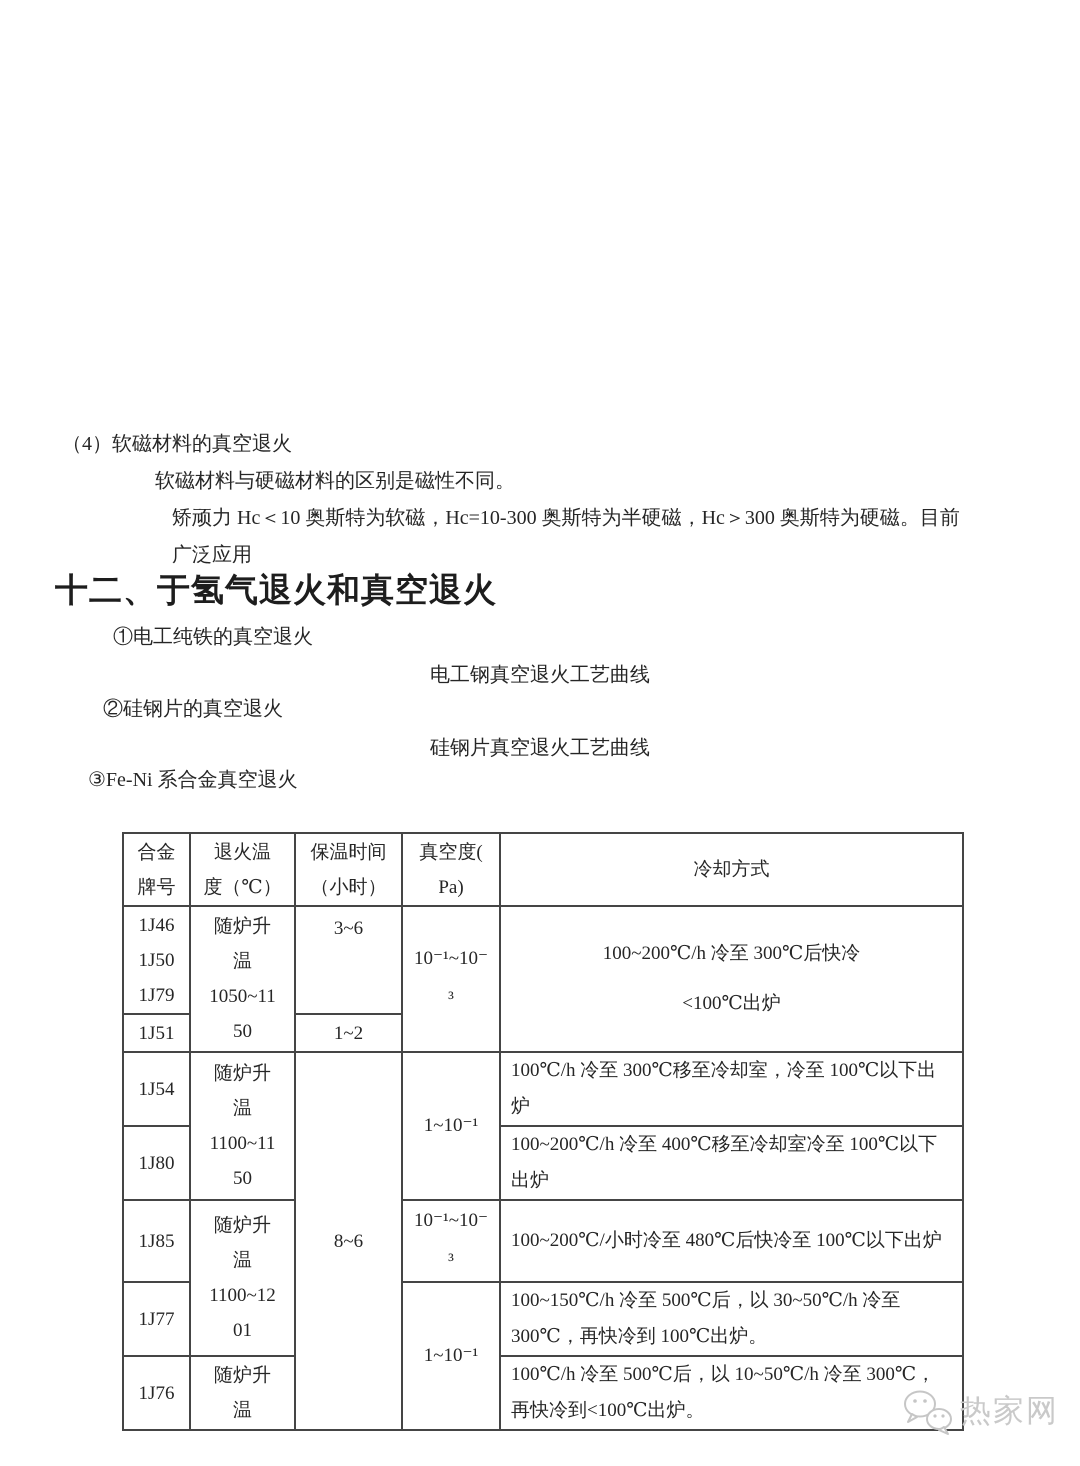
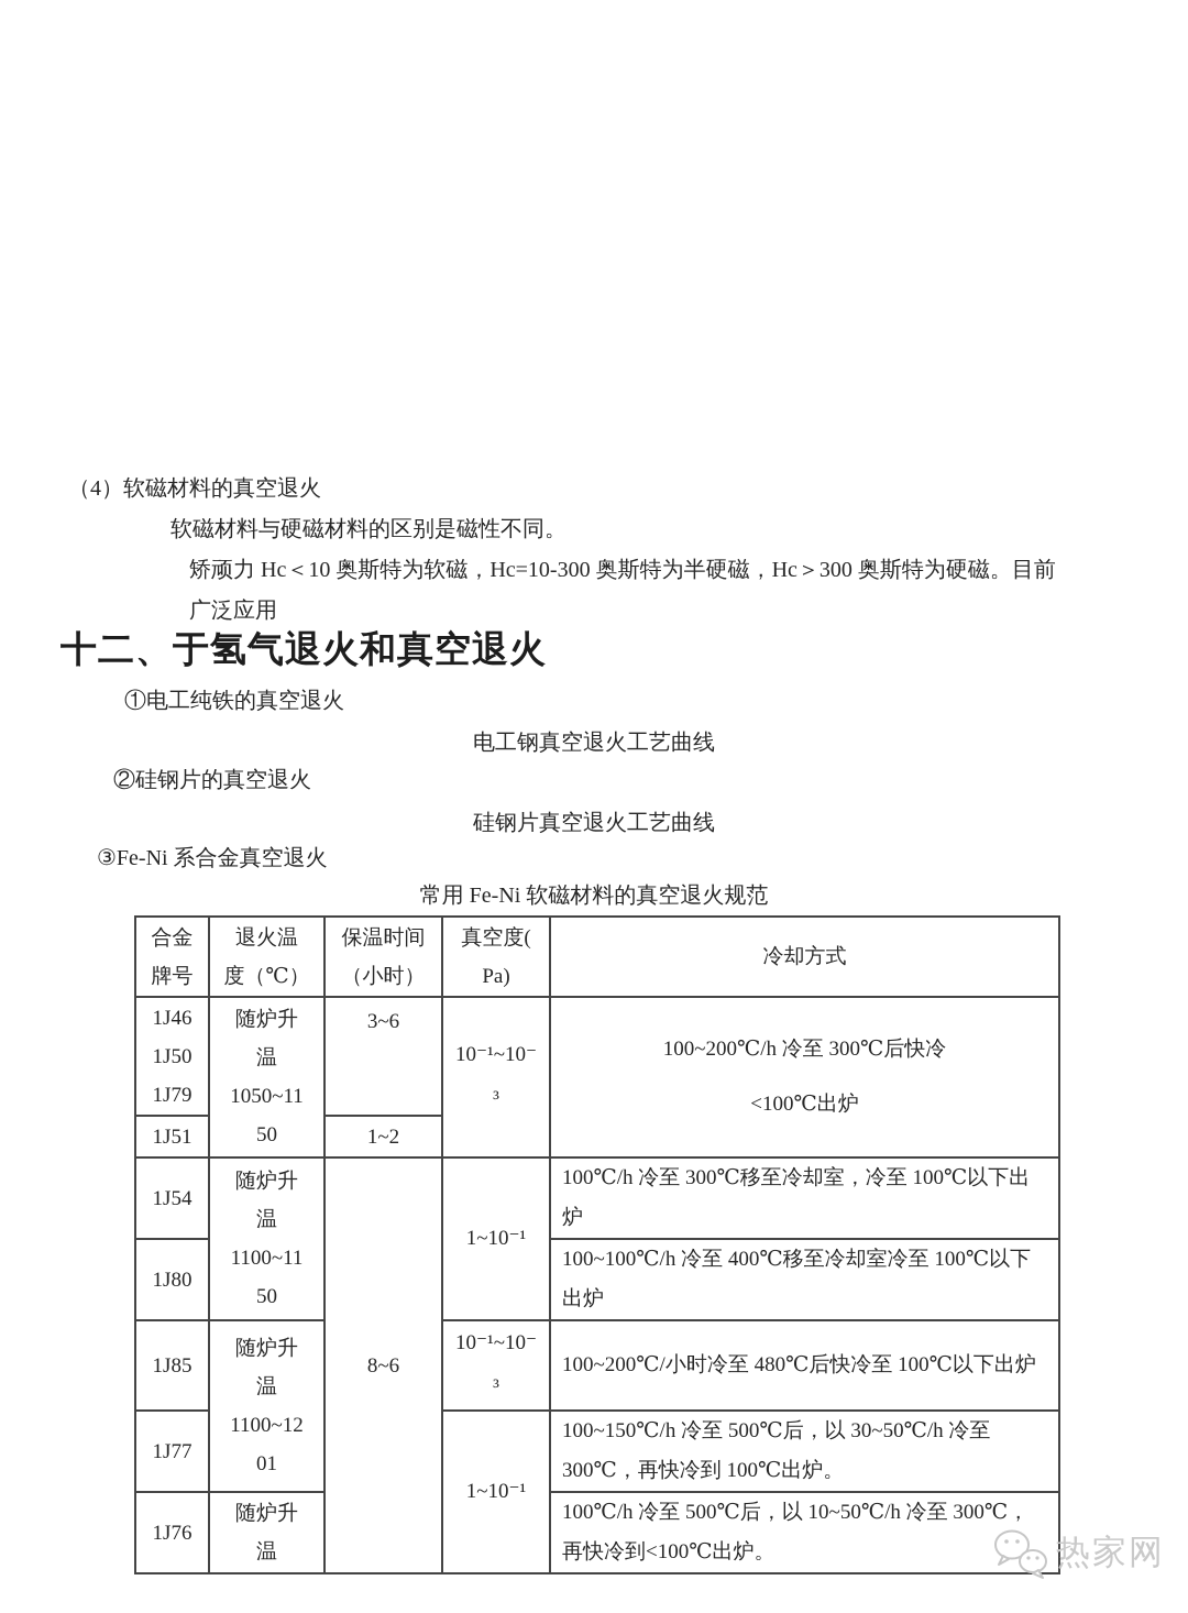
  （4）软磁材料的真空退火
  软磁材料与硬磁材料的区别是磁性不同。
  矫顽力 Hc＜10 奥斯特为软磁，Hc=10-300 奥斯特为半硬磁，Hc＞300 奥斯特为硬磁。目前
  广泛应用
  十二、于氢气退火和真空退火
  ①电工纯铁的真空退火
  电工钢真空退火工艺曲线
  ②硅钢片的真空退火
  硅钢片真空退火工艺曲线
  ③Fe-Ni 系合金真空退火
+ 常用 Fe-Ni 软磁材料的真空退火规范
  合金 牌号	退火温 度（℃）	保温时间 （小时）	真空度( Pa)	冷却方式
  1J46 1J50 1J79	随炉升 温 1050~11 50	3~6	10⁻¹~10⁻ ³	100~200℃/h 冷至 300℃后快冷 <100℃出炉
  1J51	1~2
  1J54	随炉升 温 1100~11 50	8~6	1~10⁻¹	100℃/h 冷至 300℃移至冷却室，冷至 100℃以下出炉
- 1J80	100~200℃/h 冷至 400℃移至冷却室冷至 100℃以下出炉
+ 1J80	100~100℃/h 冷至 400℃移至冷却室冷至 100℃以下出炉
  1J85	随炉升 温 1100~12 01	10⁻¹~10⁻ ³	100~200℃/小时冷至 480℃后快冷至 100℃以下出炉
  1J77	1~10⁻¹	100~150℃/h 冷至 500℃后，以 30~50℃/h 冷至 300℃，再快冷到 100℃出炉。
  1J76	随炉升 温	100℃/h 冷至 500℃后，以 10~50℃/h 冷至 300℃，再快冷到<100℃出炉。
  热家网
